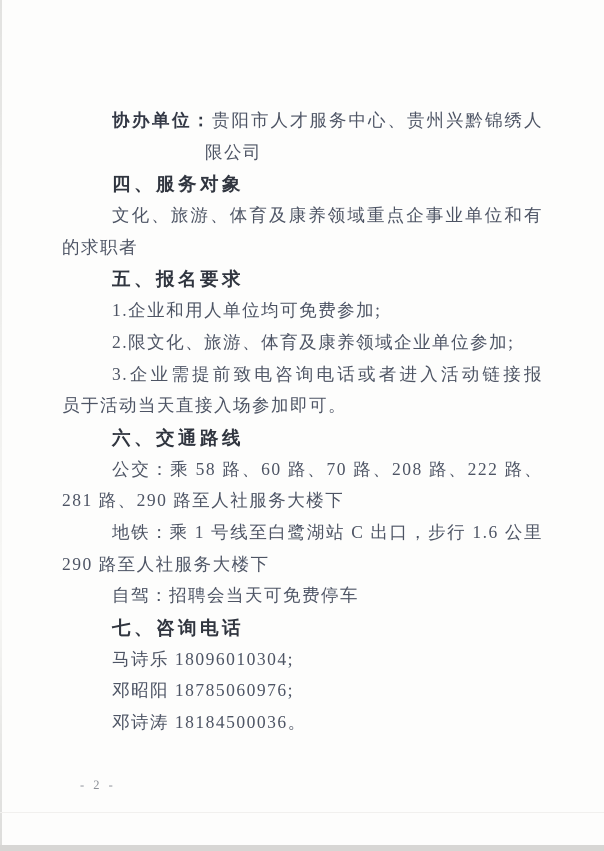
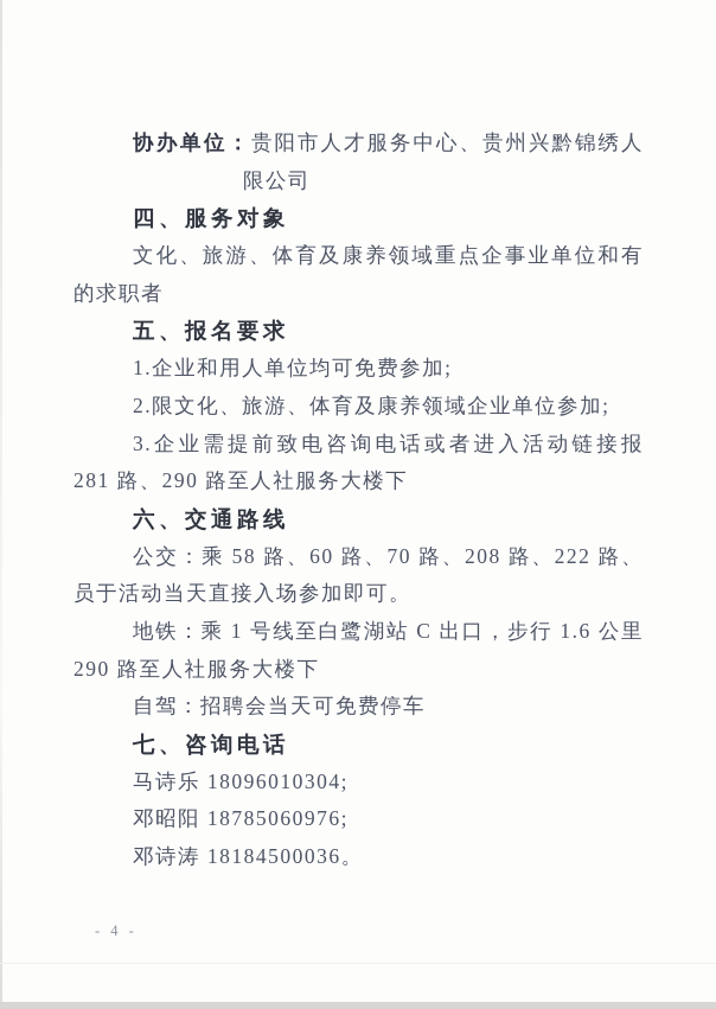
  协办单位：贵阳市人才服务中心、贵州兴黔锦绣人
  限公司
  四、服务对象
  文化、旅游、体育及康养领域重点企事业单位和有
  的求职者
  五、报名要求
  1.企业和用人单位均可免费参加;
  2.限文化、旅游、体育及康养领域企业单位参加;
  3.企业需提前致电咨询电话或者进入活动链接报
- 员于活动当天直接入场参加即可。
+ 281 路、290 路至人社服务大楼下
  六、交通路线
  公交：乘 58 路、60 路、70 路、208 路、222 路、
- 281 路、290 路至人社服务大楼下
+ 员于活动当天直接入场参加即可。
  地铁：乘 1 号线至白鹭湖站 C 出口，步行 1.6 公里
  290 路至人社服务大楼下
  自驾：招聘会当天可免费停车
  七、咨询电话
  马诗乐 18096010304;
  邓昭阳 18785060976;
  邓诗涛 18184500036。
- - 2 -
+ - 4 -
